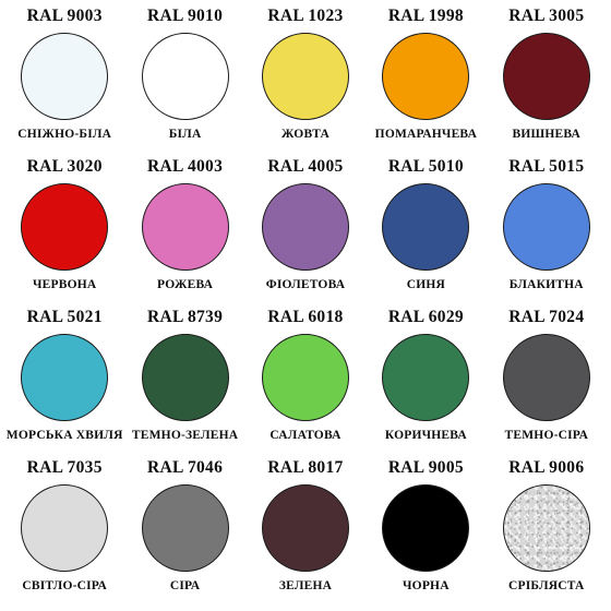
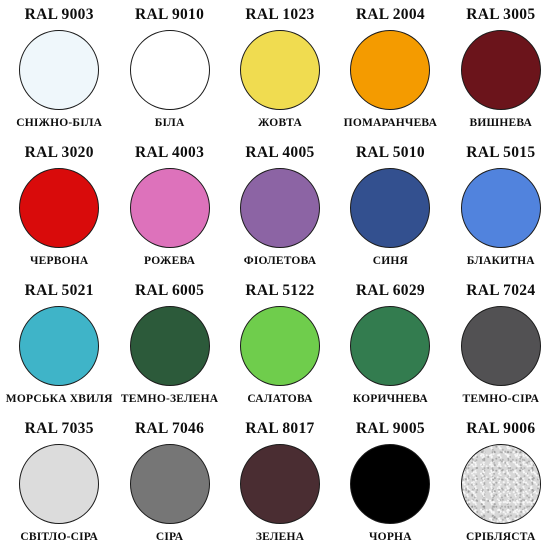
  RAL 9003
  СНІЖНО-БІЛА
  RAL 9010
  БІЛА
  RAL 1023
  ЖОВТА
- RAL 1998
+ RAL 2004
  ПОМАРАНЧЕВА
  RAL 3005
  ВИШНЕВА
  RAL 3020
  ЧЕРВОНА
  RAL 4003
  РОЖЕВА
  RAL 4005
  ФІОЛЕТОВА
  RAL 5010
  СИНЯ
  RAL 5015
  БЛАКИТНА
  RAL 5021
  МОРСЬКА ХВИЛЯ
- RAL 8739
+ RAL 6005
  ТЕМНО-ЗЕЛЕНА
- RAL 6018
+ RAL 5122
  САЛАТОВА
  RAL 6029
  КОРИЧНЕВА
  RAL 7024
  ТЕМНО-СІРА
  RAL 7035
  СВІТЛО-СІРА
  RAL 7046
  СІРА
  RAL 8017
  ЗЕЛЕНА
  RAL 9005
  ЧОРНА
  RAL 9006
  СРІБЛЯСТА
